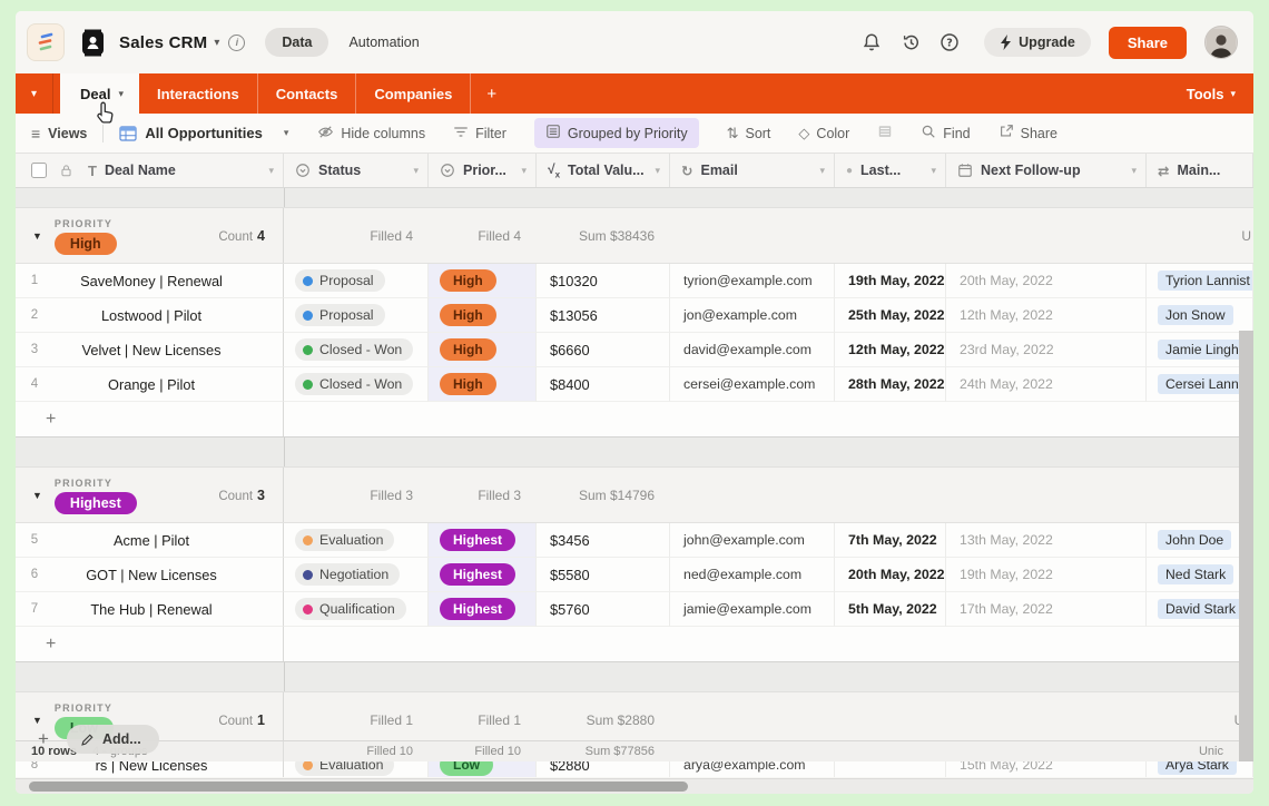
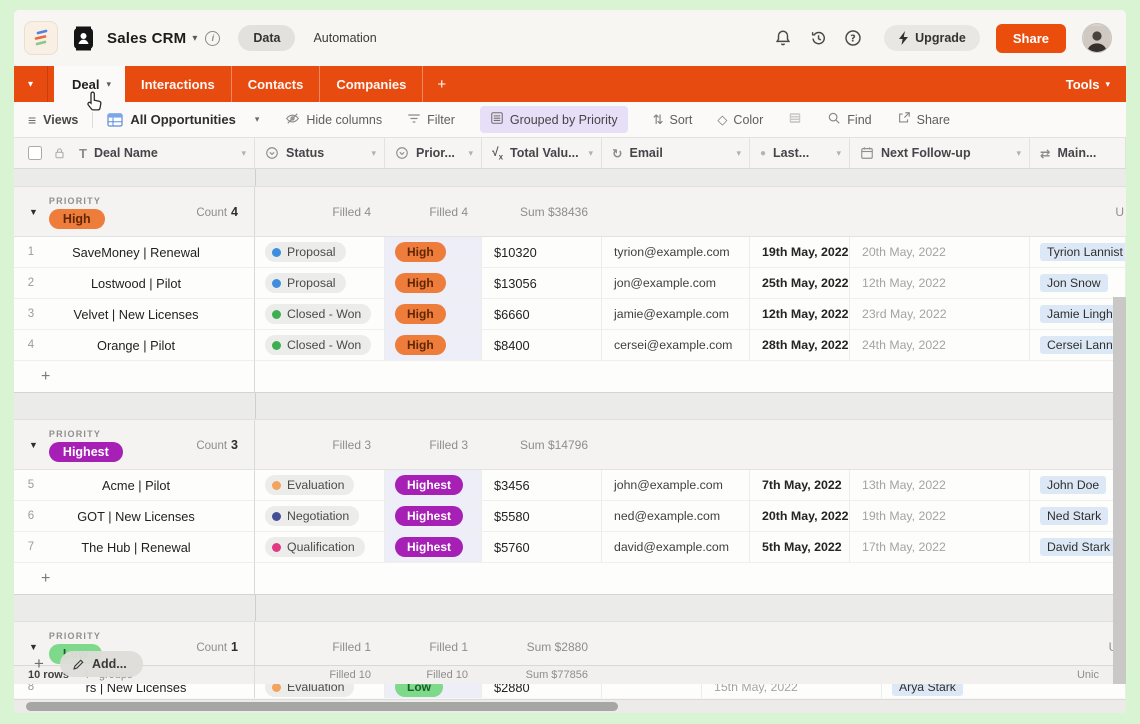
  Sales CRM
  ▾
  i
  Data
  Automation
  ?
  Upgrade
  Share
  ▾
  Deal
  ▾
  Interactions
  Contacts
  Companies
  +
  Tools
  ▾
  ≡
  Views
  All Opportunities
  ▾
  Hide columns
  Filter
  Grouped by Priority
  ⇅
  Sort
  ◇
  Color
  Find
  Share
  T
  Deal Name
  ▾
  Status
  ▾
  Prior...
  ▾
  √x
  Total Valu...
  ▾
  ↻
  Email
  ▾
  ●
  Last...
  ▾
  Next Follow-up
  ▾
  ⇄
  Main...
  ▼
  PRIORITY
  High
  Count 4
  Filled 4
  Filled 4
  Sum $38436
  U
  1
  SaveMoney | Renewal
  Proposal
  High
  $10320
  tyrion@example.com
  19th May, 2022
  20th May, 2022
  Tyrion Lannist
  2
  Lostwood | Pilot
  Proposal
  High
  $13056
  jon@example.com
  25th May, 2022
  12th May, 2022
  Jon Snow
  3
  Velvet | New Licenses
  Closed - Won
  High
  $6660
- david@example.com
+ jamie@example.com
  12th May, 2022
  23rd May, 2022
  Jamie Lingh
  4
  Orange | Pilot
  Closed - Won
  High
  $8400
  cersei@example.com
  28th May, 2022
  24th May, 2022
  Cersei Lann
  +
  ▼
  PRIORITY
  Highest
  Count 3
  Filled 3
  Filled 3
  Sum $14796
  5
  Acme | Pilot
  Evaluation
  Highest
  $3456
  john@example.com
  7th May, 2022
  13th May, 2022
  John Doe
  6
  GOT | New Licenses
  Negotiation
  Highest
  $5580
  ned@example.com
  20th May, 2022
  19th May, 2022
  Ned Stark
  7
  The Hub | Renewal
  Qualification
  Highest
  $5760
- jamie@example.com
+ david@example.com
  5th May, 2022
  17th May, 2022
  David Stark
  +
  ▼
  PRIORITY
  Count 1
  Filled 1
  Filled 1
  Sum $2880
  8
  rs | New Licenses
  Evaluation
  Low
  $2880
- arya@example.com
  15th May, 2022
  Arya Stark
  10 row
  Filled 10
  Filled 10
  Sum $77856
  Unic
  +
  Add...
